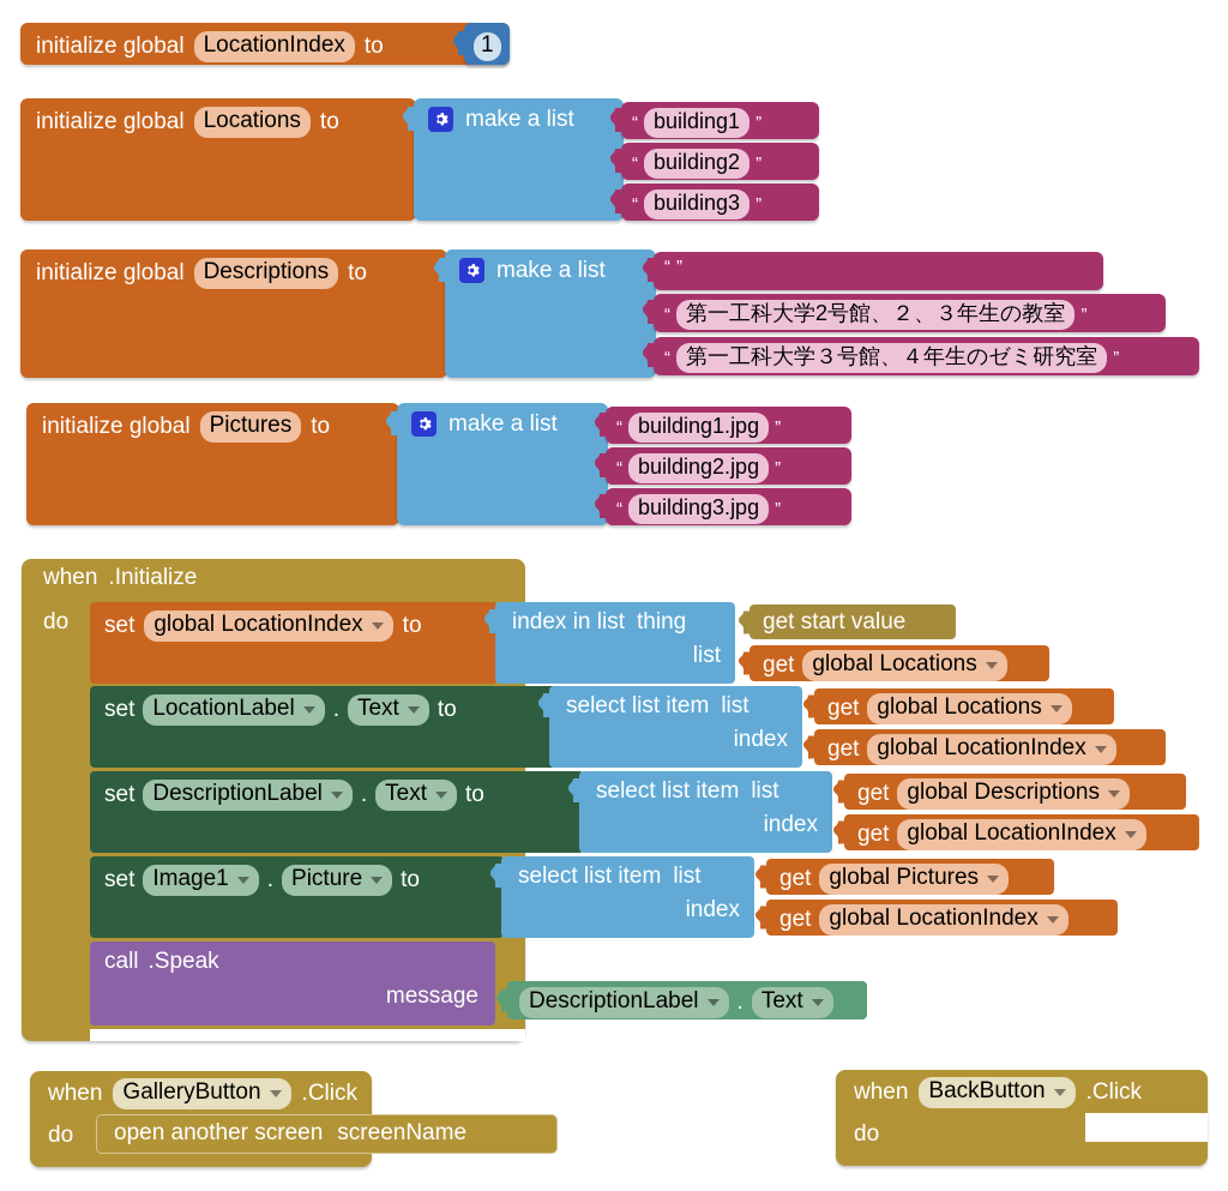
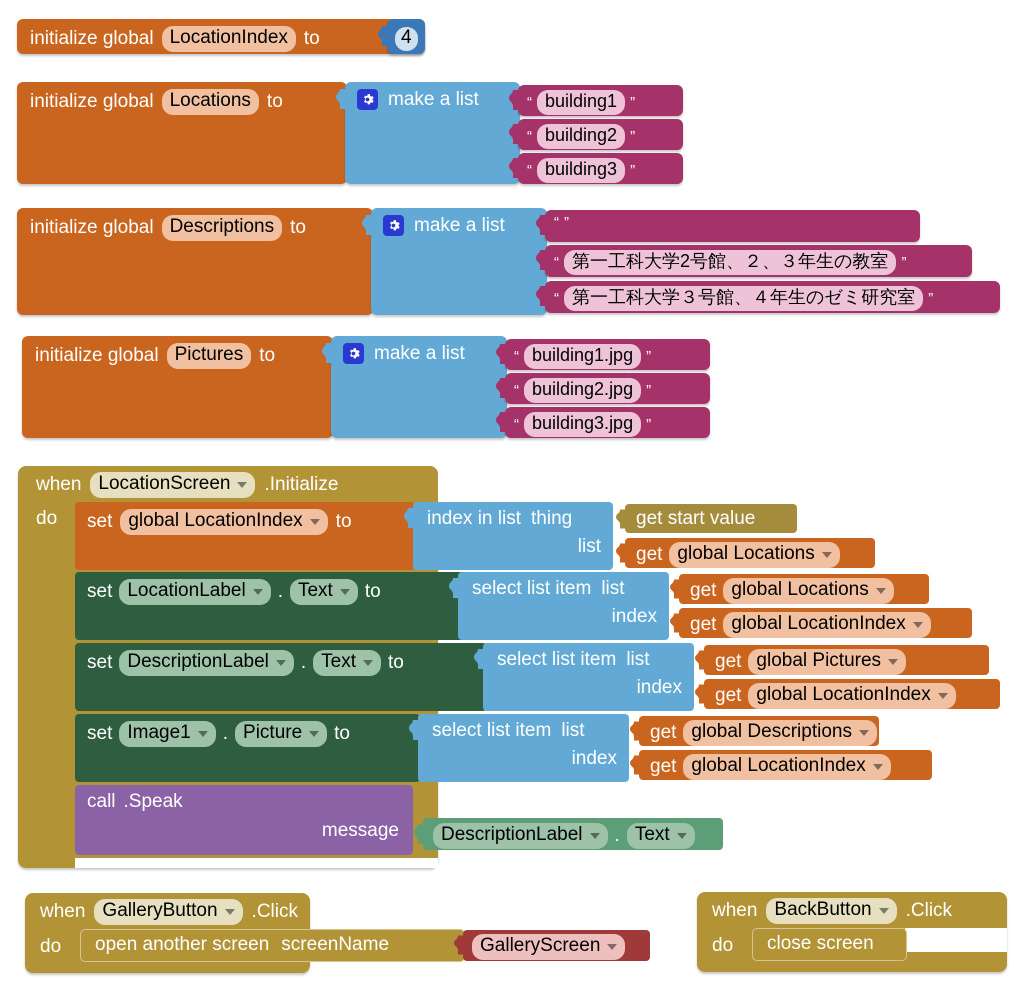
  initialize global
  LocationIndex
  to
- 1
+ 4
  initialize global
  Locations
  to
  make a list
  “
  building1
  ”
  “
  building2
  ”
  “
  building3
  ”
  initialize global
  Descriptions
  to
  make a list
  “
  ”
  “
  第一工科大学2号館、２、３年生の教室
  ”
  “
  第一工科大学３号館、４年生のゼミ研究室
  ”
  initialize global
  Pictures
  to
  make a list
  “
  building1.jpg
  ”
  “
  building2.jpg
  ”
  “
  building3.jpg
  ”
  when
+ LocationScreen
  .Initialize
  do
  set
  global LocationIndex
  to
  index in list
  thing
  list
  get start value
  get
  global Locations
  set
  LocationLabel
  .
  Text
  to
  select list item
  list
  index
  get
  global Locations
  get
  global LocationIndex
  set
  DescriptionLabel
  .
  Text
  to
  select list item
  list
  index
  get
- global Descriptions
+ global Pictures
  get
  global LocationIndex
  set
  Image1
  .
  Picture
  to
  select list item
  list
  index
  get
- global Pictures
+ global Descriptions
  get
  global LocationIndex
  call
  .Speak
  message
  DescriptionLabel
  .
  Text
  when
  GalleryButton
  .Click
  do
  open another screen
  screenName
+ GalleryScreen
  when
  BackButton
  .Click
  do
+ close screen
